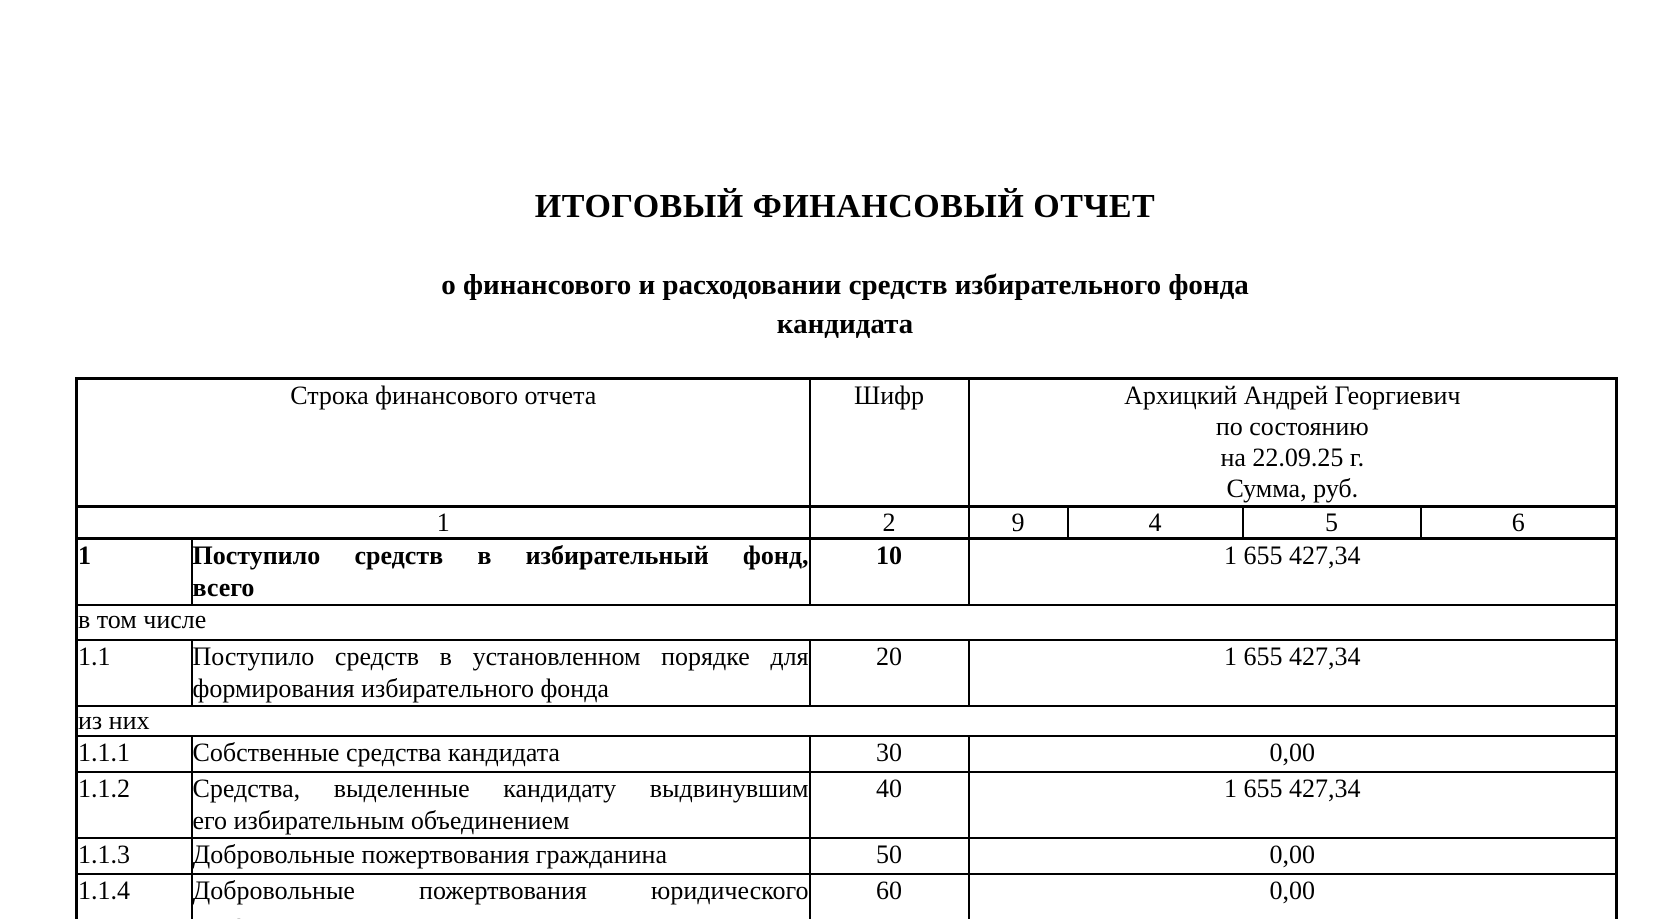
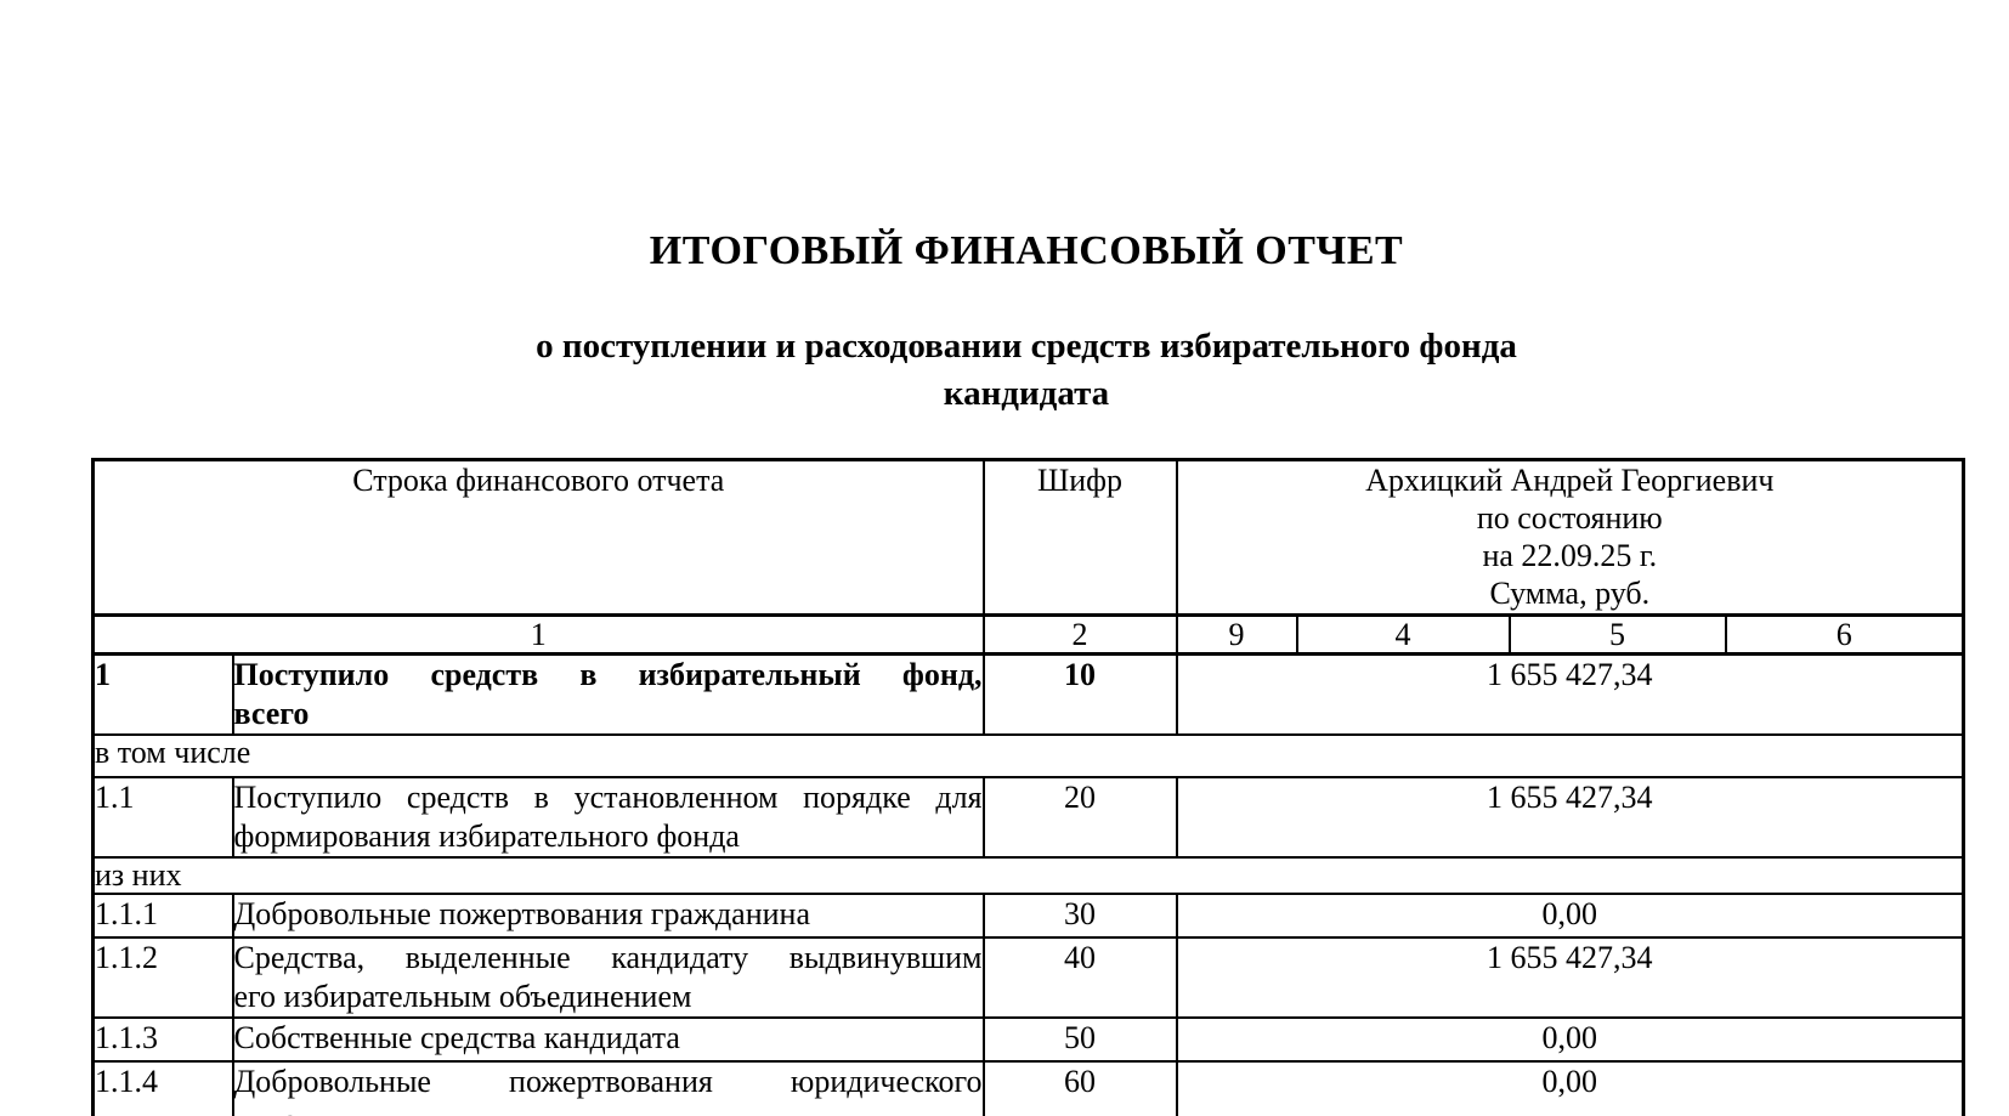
  ИТОГОВЫЙ ФИНАНСОВЫЙ ОТЧЕТ
- о финансового и расходовании средств избирательного фонда
+ о поступлении и расходовании средств избирательного фонда
  кандидата
  Строка финансового отчета	Шифр	Архицкий Андрей Георгиевич по состоянию на 22.09.25 г. Сумма, руб.
  1	2	9	4	5	6
  1	Поступило средств в избирательный фонд, всего	10	1 655 427,34
  в том числе
  1.1	Поступило средств в установленном порядке для формирования избирательного фонда	20	1 655 427,34
  из них
- 1.1.1	Собственные средства кандидата	30	0,00
+ 1.1.1	Добровольные пожертвования гражданина	30	0,00
  1.1.2	Средства, выделенные кандидату выдвинувшим его избирательным объединением	40	1 655 427,34
- 1.1.3	Добровольные пожертвования гражданина	50	0,00
+ 1.1.3	Собственные средства кандидата	50	0,00
  1.1.4	Добровольные пожертвования юридического	60	0,00
